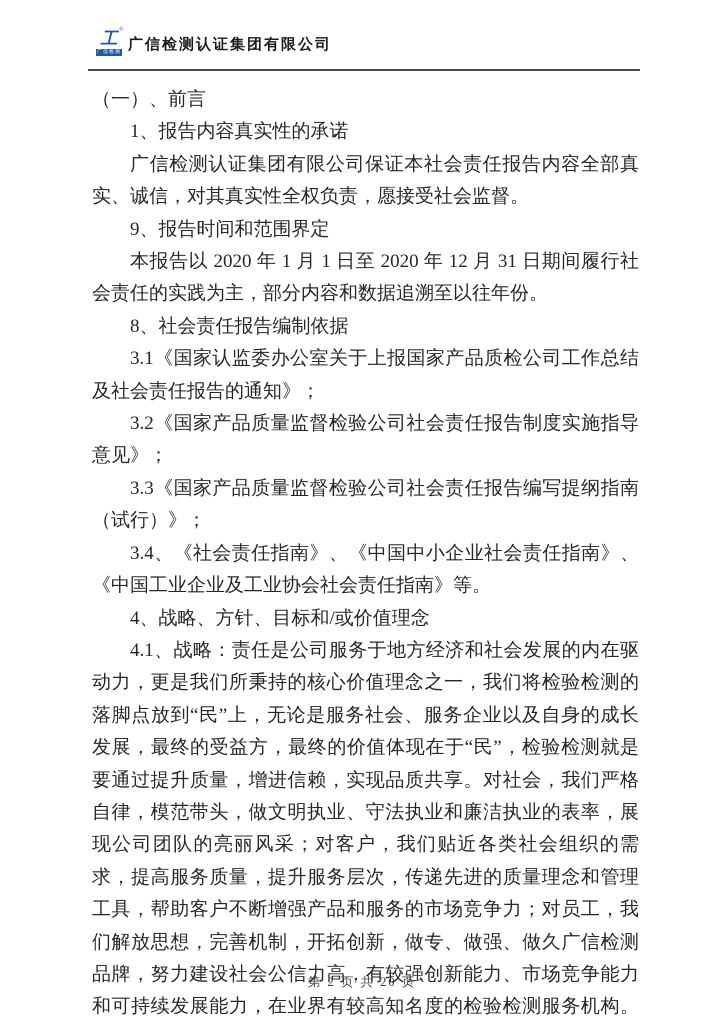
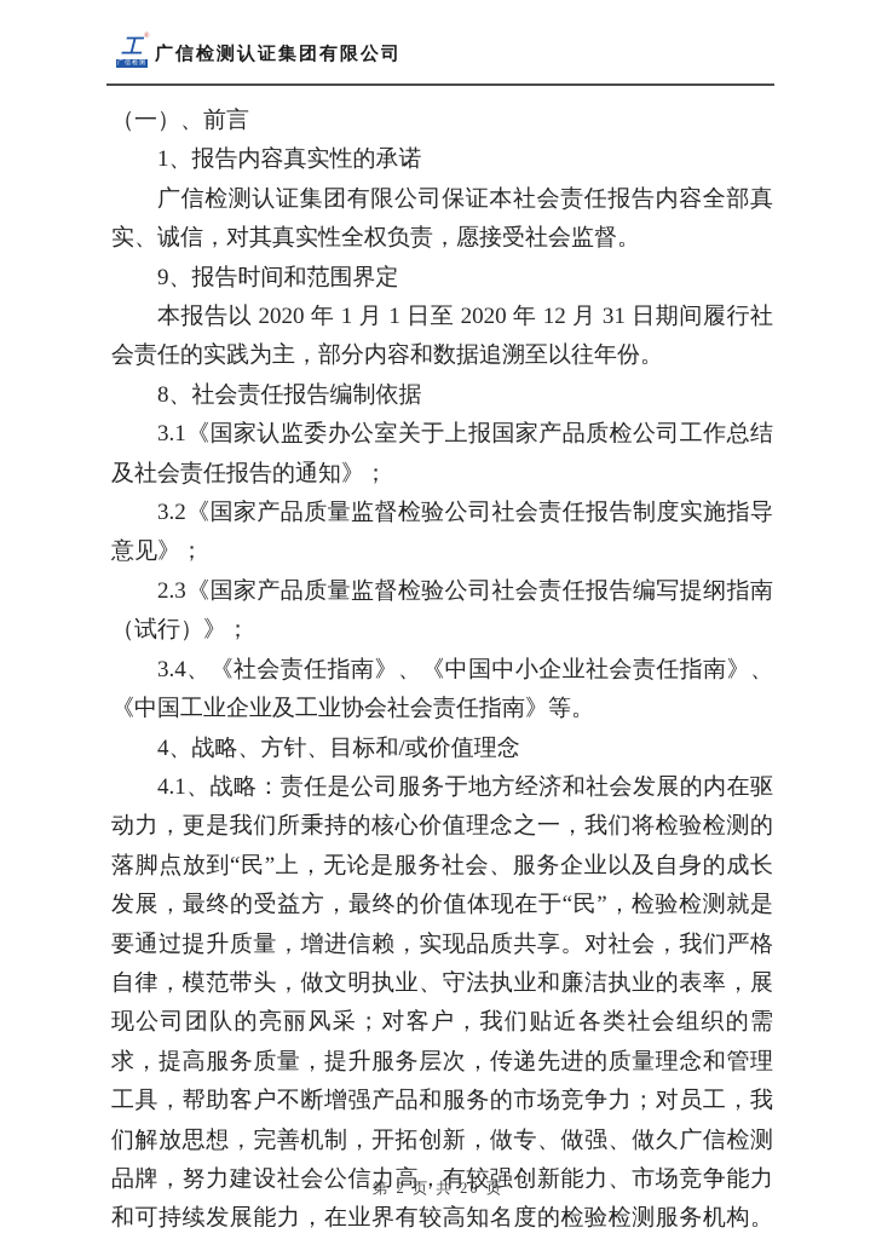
  工
  广信检测认证集团有限公司
  （一）、前言
  1、报告内容真实性的承诺
  广信检测认证集团有限公司保证本社会责任报告内容全部真实、诚信，对其真实性全权负责，愿接受社会监督。
  9、报告时间和范围界定
  本报告以 2020 年 1 月 1 日至 2020 年 12 月 31 日期间履行社会责任的实践为主，部分内容和数据追溯至以往年份。
  8、社会责任报告编制依据
  3.1《国家认监委办公室关于上报国家产品质检公司工作总结及社会责任报告的通知》；
  3.2《国家产品质量监督检验公司社会责任报告制度实施指导意见》；
- 3.3《国家产品质量监督检验公司社会责任报告编写提纲指南（试行）》；
+ 2.3《国家产品质量监督检验公司社会责任报告编写提纲指南（试行）》；
  3.4、《社会责任指南》、《中国中小企业社会责任指南》、《中国工业企业及工业协会社会责任指南》等。
  4、战略、方针、目标和/或价值理念
  4.1、战略：责任是公司服务于地方经济和社会发展的内在驱动力，更是我们所秉持的核心价值理念之一，我们将检验检测的落脚点放到“民”上，无论是服务社会、服务企业以及自身的成长发展，最终的受益方，最终的价值体现在于“民”，检验检测就是要通过提升质量，增进信赖，实现品质共享。对社会，我们严格自律，模范带头，做文明执业、守法执业和廉洁执业的表率，展现公司团队的亮丽风采；对客户，我们贴近各类社会组织的需求，提高服务质量，提升服务层次，传递先进的质量理念和管理工具，帮助客户不断增强产品和服务的市场竞争力；对员工，我们解放思想，完善机制，开拓创新，做专、做强、做久广信检测品牌，努力建设社会公信力高，有较强创新能力、市场竞争能力和可持续发展能力，在业界有较高知名度的检验检测服务机构。
  第 2 页 共 20 页
